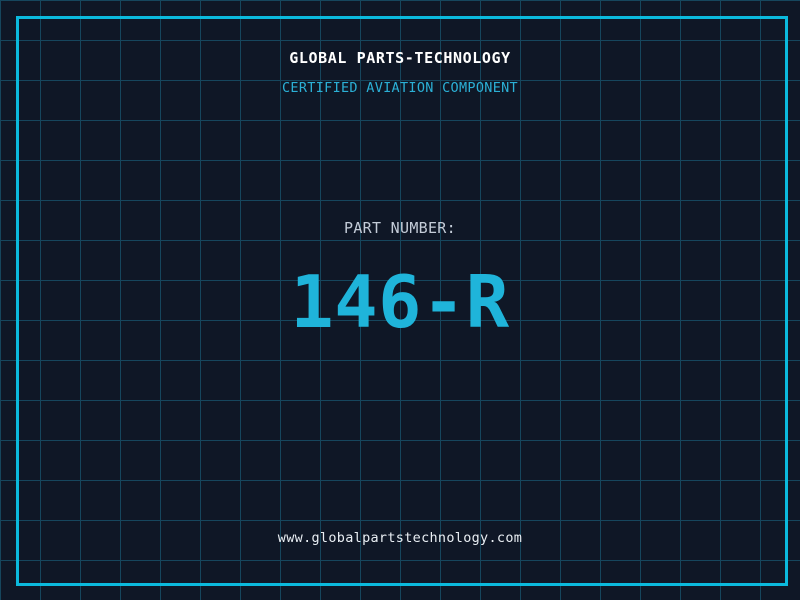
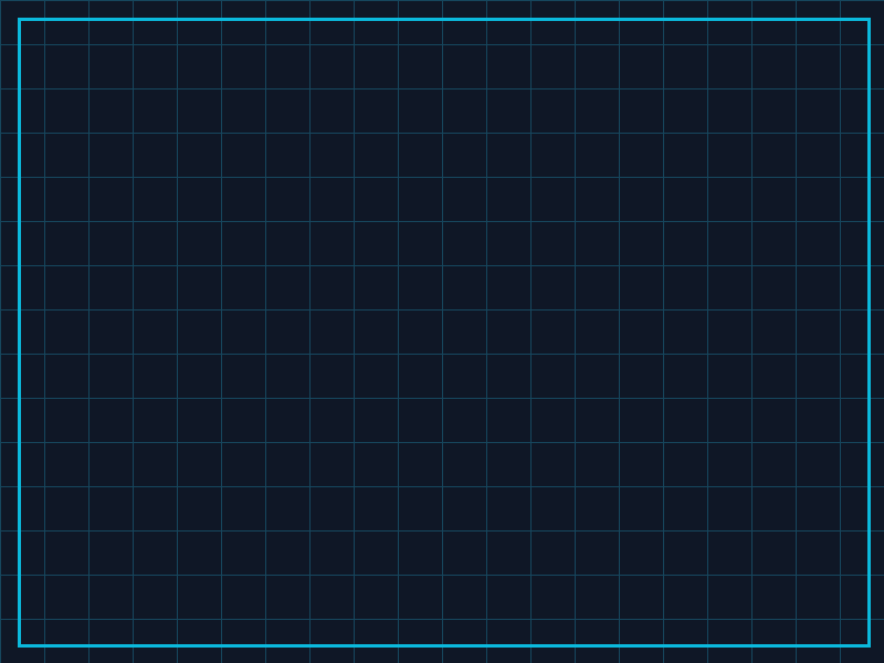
- GLOBAL PARTS-TECHNOLOGY
- CERTIFIED AVIATION COMPONENT
- PART NUMBER:
- 146-R
- www.globalpartstechnology.com
